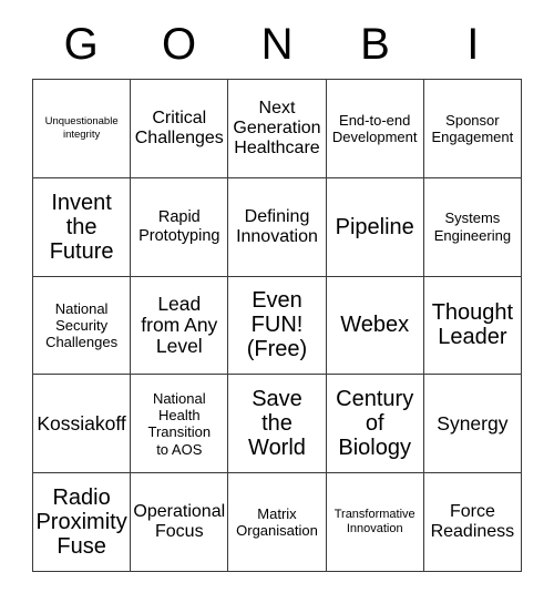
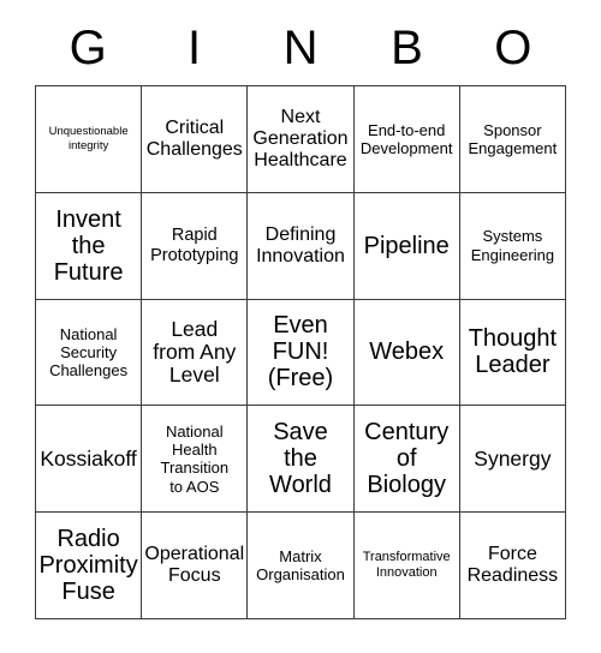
  G
- O
+ I
  N
  B
- I
+ O
  Unquestionable
  integrity
  Critical
  Challenges
  Next
  Generation
  Healthcare
  End-to-end
  Development
  Sponsor
  Engagement
  Invent
  the
  Future
  Rapid
  Prototyping
  Defining
  Innovation
  Pipeline
  Systems
  Engineering
  National
  Security
  Challenges
  Lead
  from Any
  Level
  Even
  FUN!
  (Free)
  Webex
  Thought
  Leader
  Kossiakoff
  National
  Health
  Transition
  to AOS
  Save
  the
  World
  Century
  of
  Biology
  Synergy
  Radio
  Proximity
  Fuse
  Operational
  Focus
  Matrix
  Organisation
  Transformative
  Innovation
  Force
  Readiness
